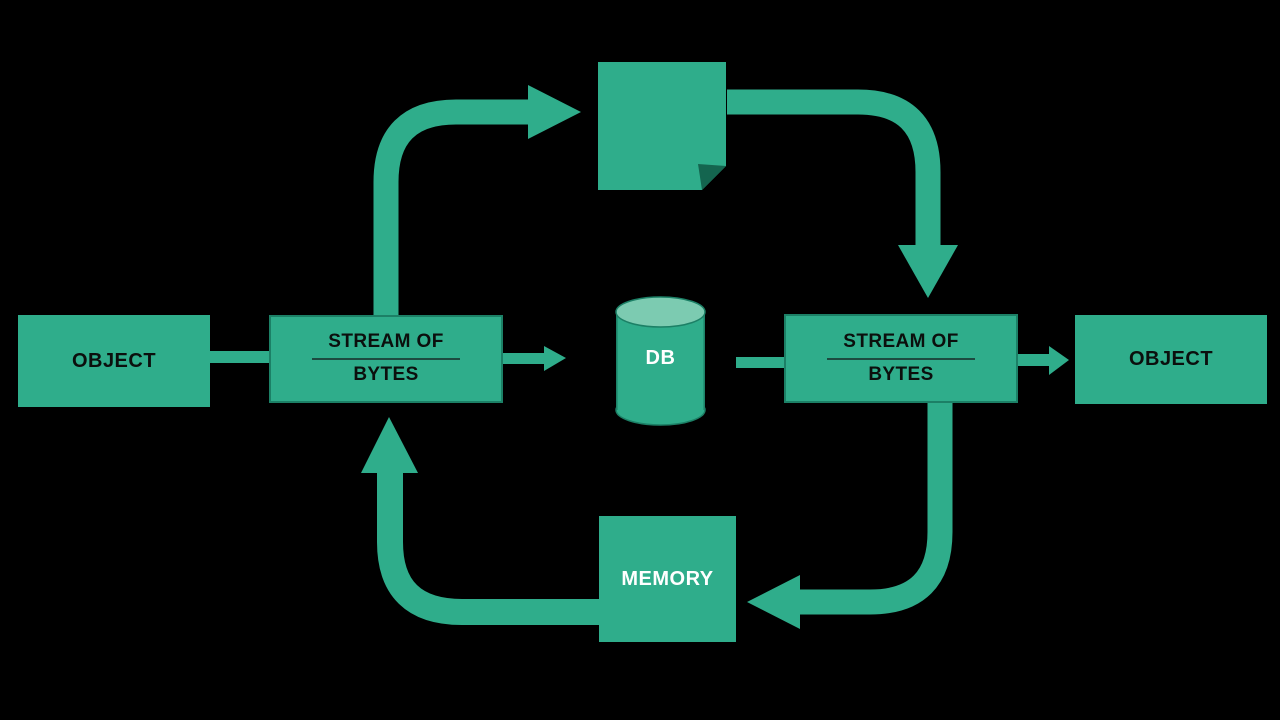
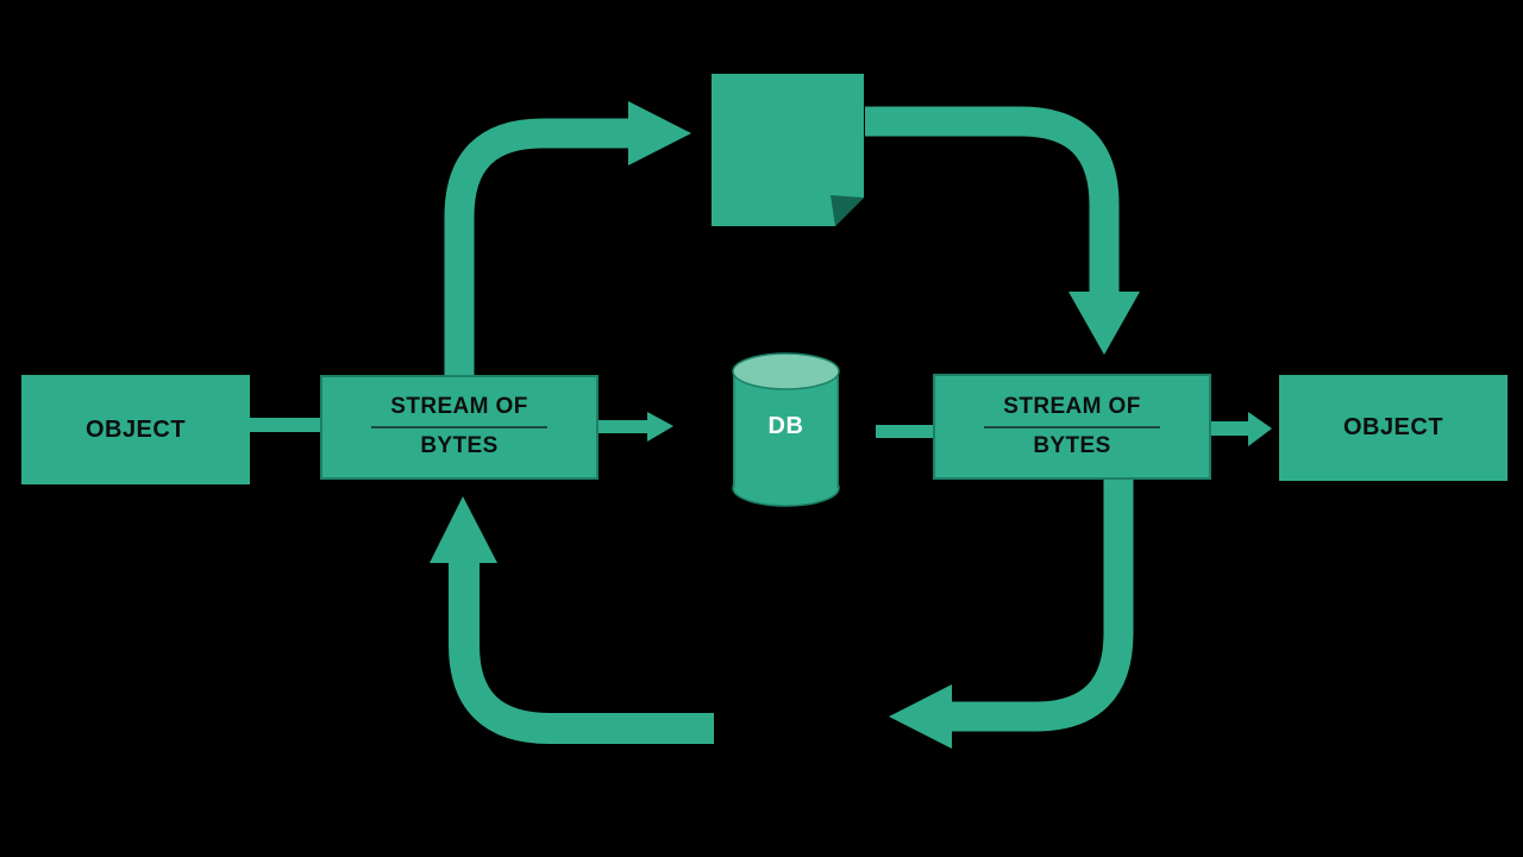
  OBJECT
  STREAM OF
  BYTES
  DB
  STREAM OF
  BYTES
  OBJECT
- MEMORY
